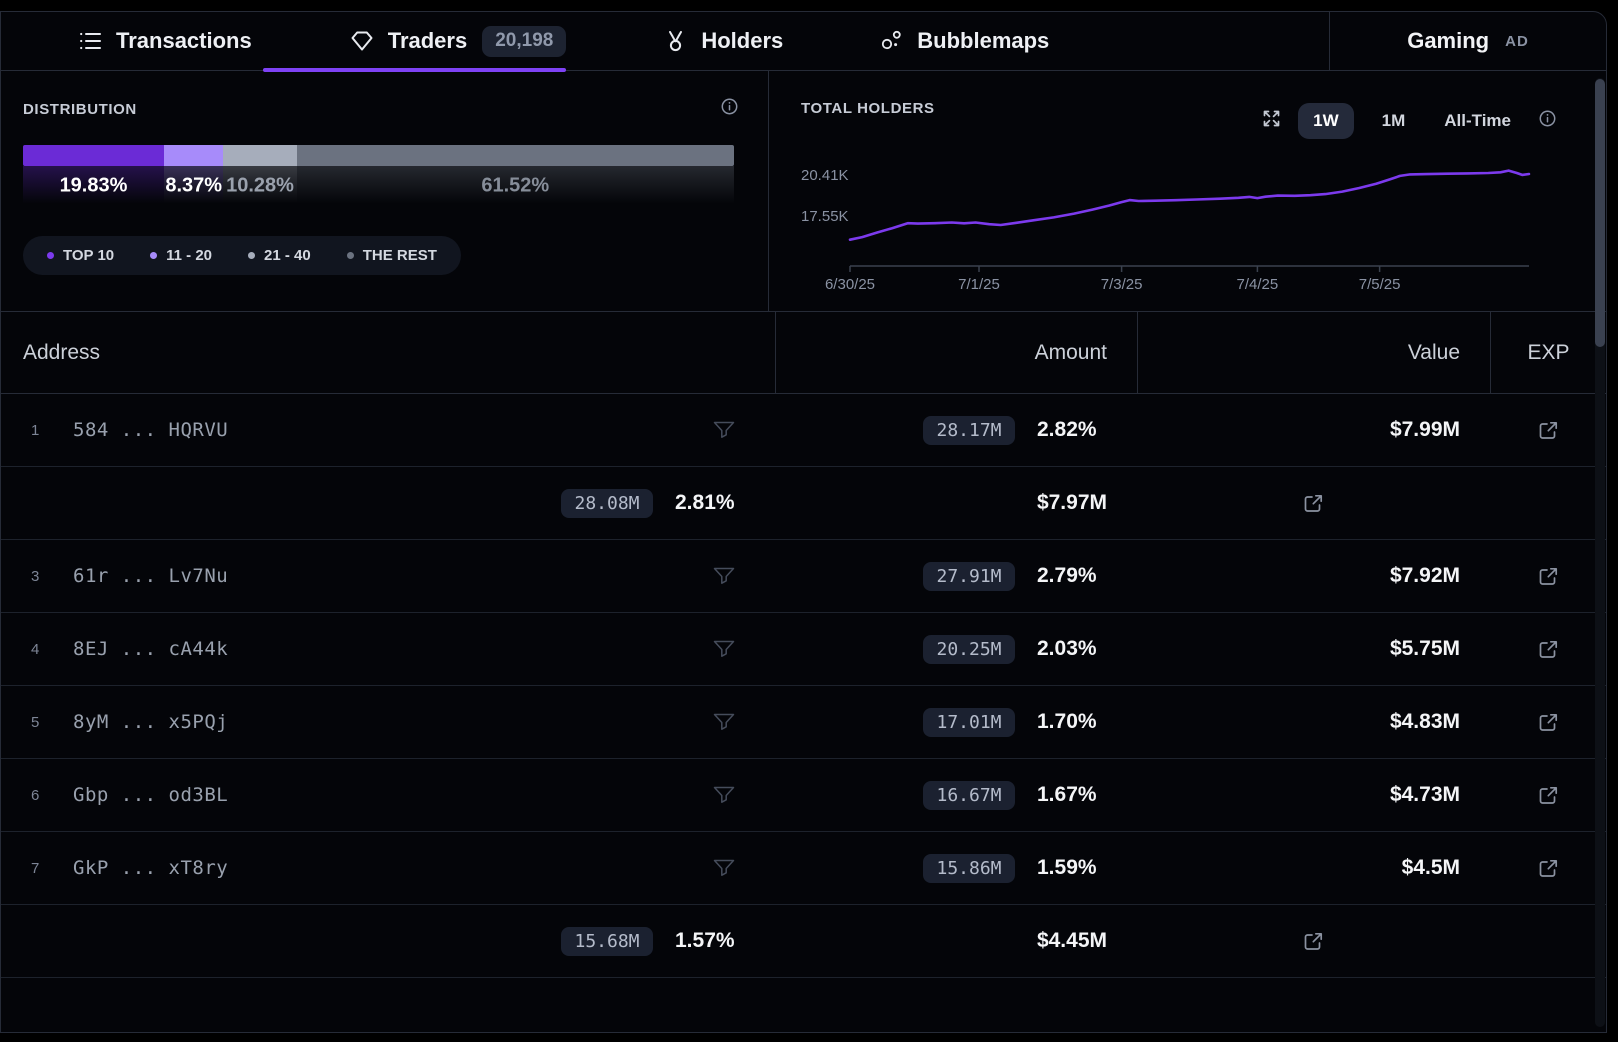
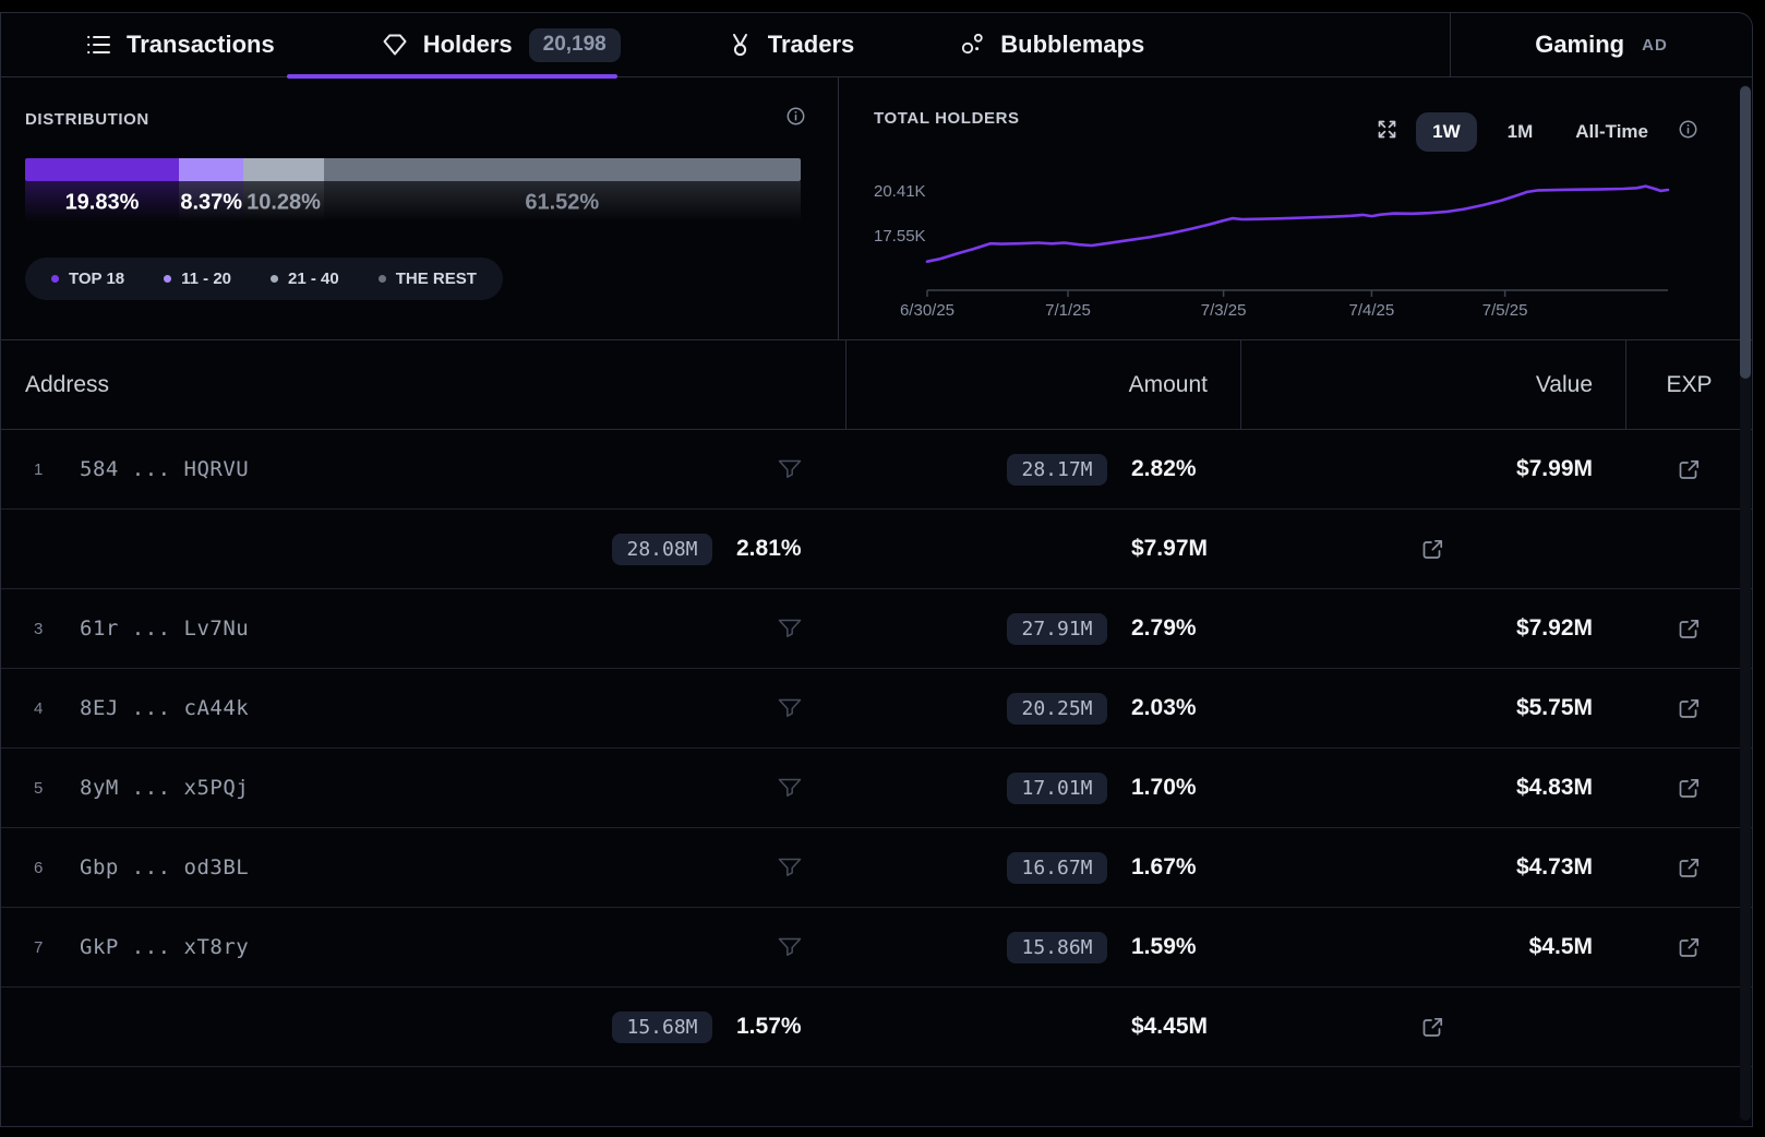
  Transactions
- Traders
+ Holders
  20,198
- Holders
+ Traders
  Bubblemaps
  Gaming
  AD
  DISTRIBUTION
  19.83%
  8.37%
  10.28%
  61.52%
- TOP 10
+ TOP 18
  11 - 20
  21 - 40
  THE REST
  TOTAL HOLDERS
  1W
  1M
  All-Time
  20.41K
  17.55K
  6/30/25
  7/1/25
  7/3/25
  7/4/25
  7/5/25
  Address
  Amount
  Value
  EXP
  1
  584 ... HQRVU
  28.17M
  2.82%
  $7.99M
  28.08M
  2.81%
  $7.97M
  3
  61r ... Lv7Nu
  27.91M
  2.79%
  $7.92M
  4
  8EJ ... cA44k
  20.25M
  2.03%
  $5.75M
  5
  8yM ... x5PQj
  17.01M
  1.70%
  $4.83M
  6
  Gbp ... od3BL
  16.67M
  1.67%
  $4.73M
  7
  GkP ... xT8ry
  15.86M
  1.59%
  $4.5M
  15.68M
  1.57%
  $4.45M
